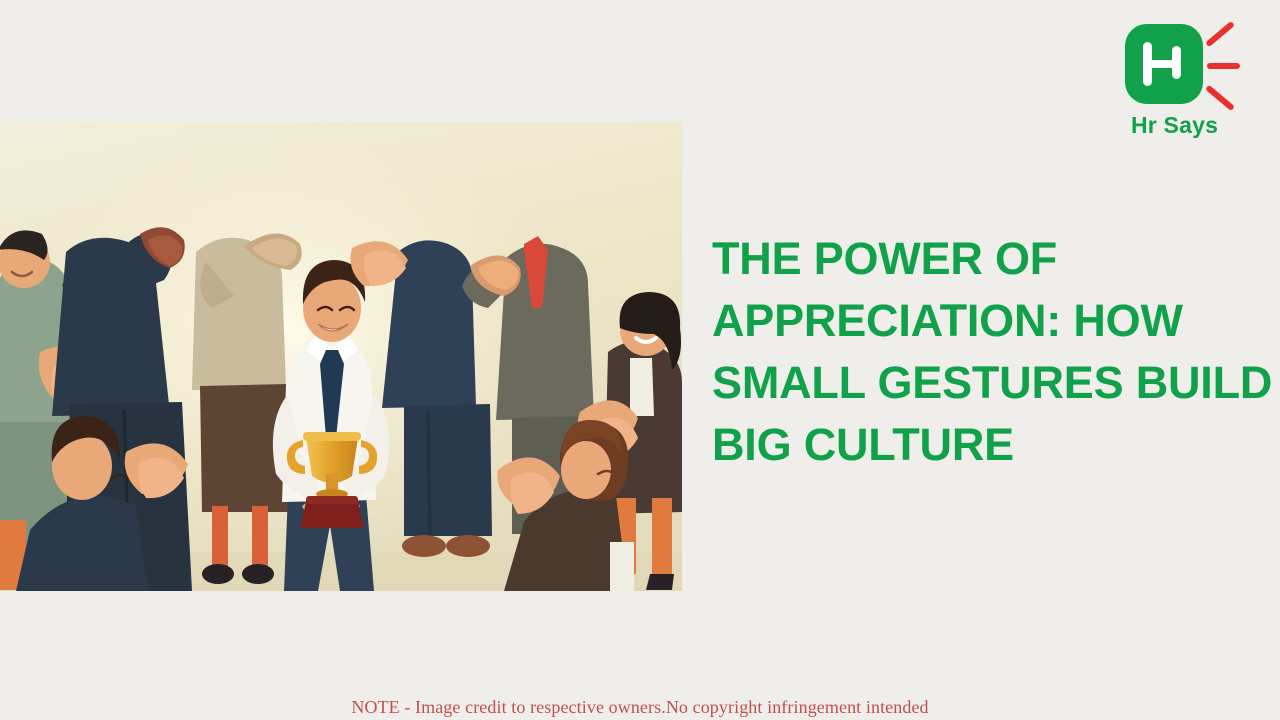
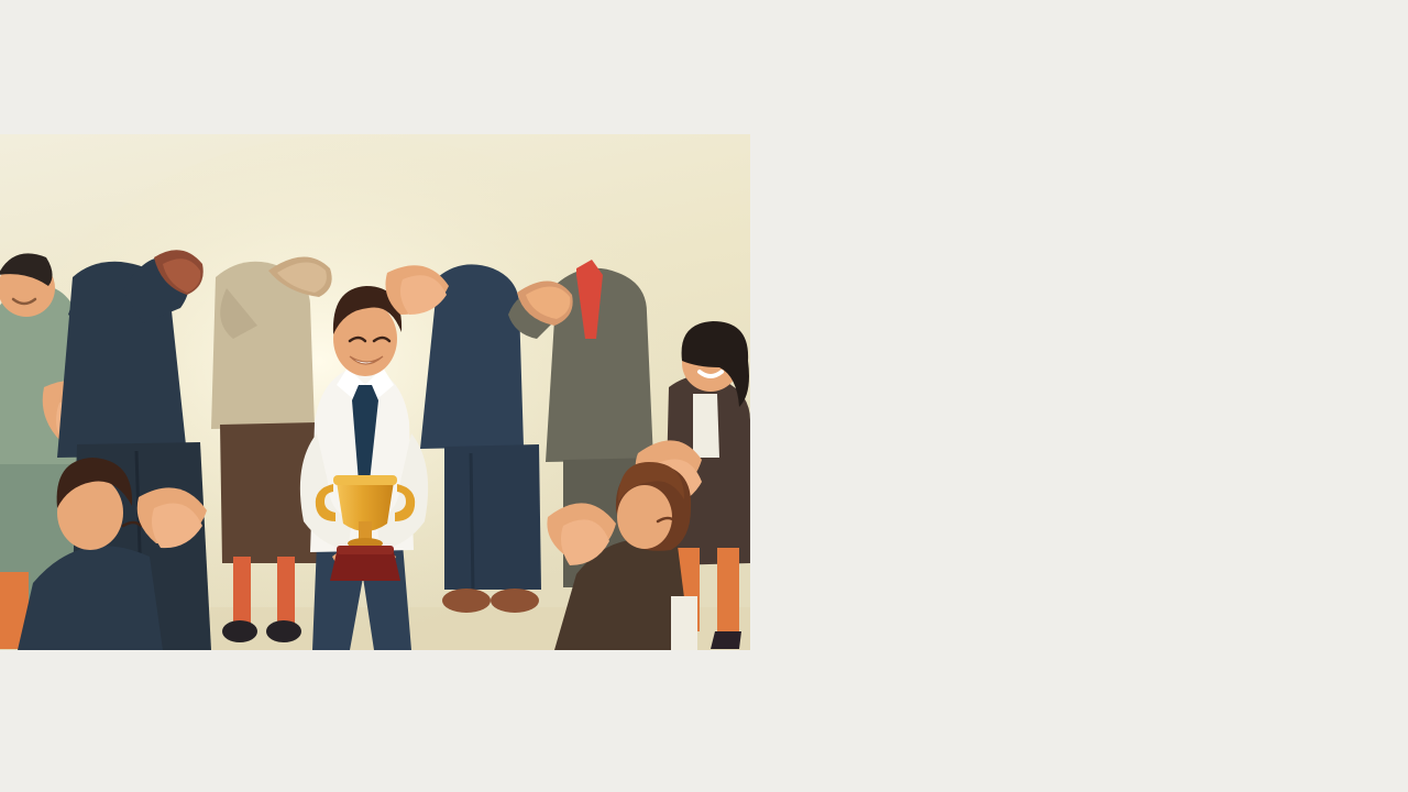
- Hr Says
- THE POWER OF APPRECIATION: HOW SMALL GESTURES BUILD BIG CULTURE
- NOTE - Image credit to respective owners.No copyright infringement intended
